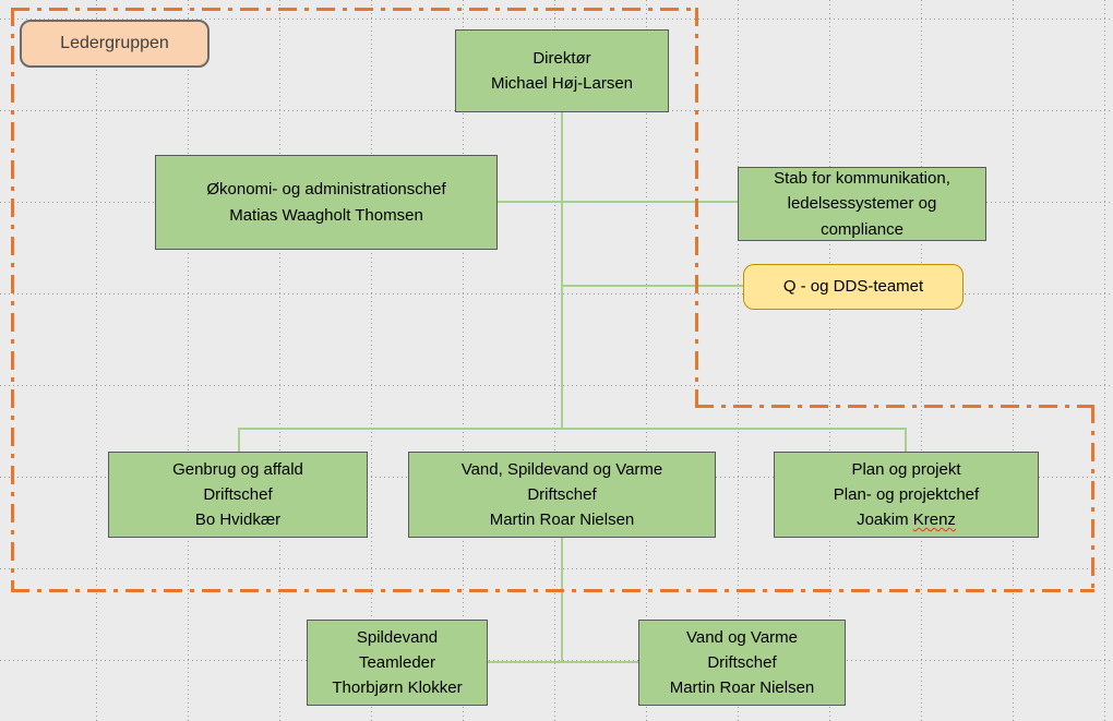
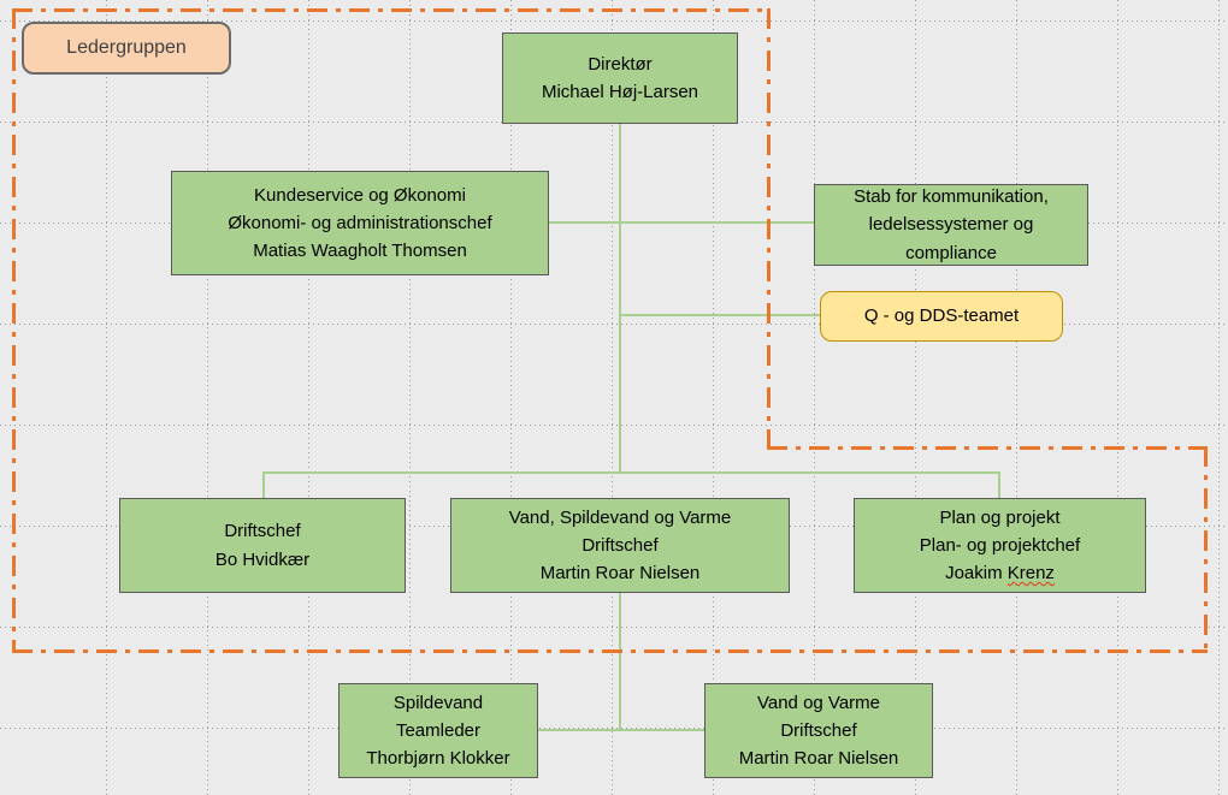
  Ledergruppen
  Direktør
  Michael Høj-Larsen
+ Kundeservice og Økonomi
  Økonomi- og administrationschef
  Matias Waagholt Thomsen
  Stab for kommunikation,
  ledelsessystemer og
  compliance
  Q - og DDS-teamet
- Genbrug og affald
  Driftschef
  Bo Hvidkær
  Vand, Spildevand og Varme
  Driftschef
  Martin Roar Nielsen
  Plan og projekt
  Plan- og projektchef
  Joakim Krenz
  Spildevand
  Teamleder
  Thorbjørn Klokker
  Vand og Varme
  Driftschef
  Martin Roar Nielsen
